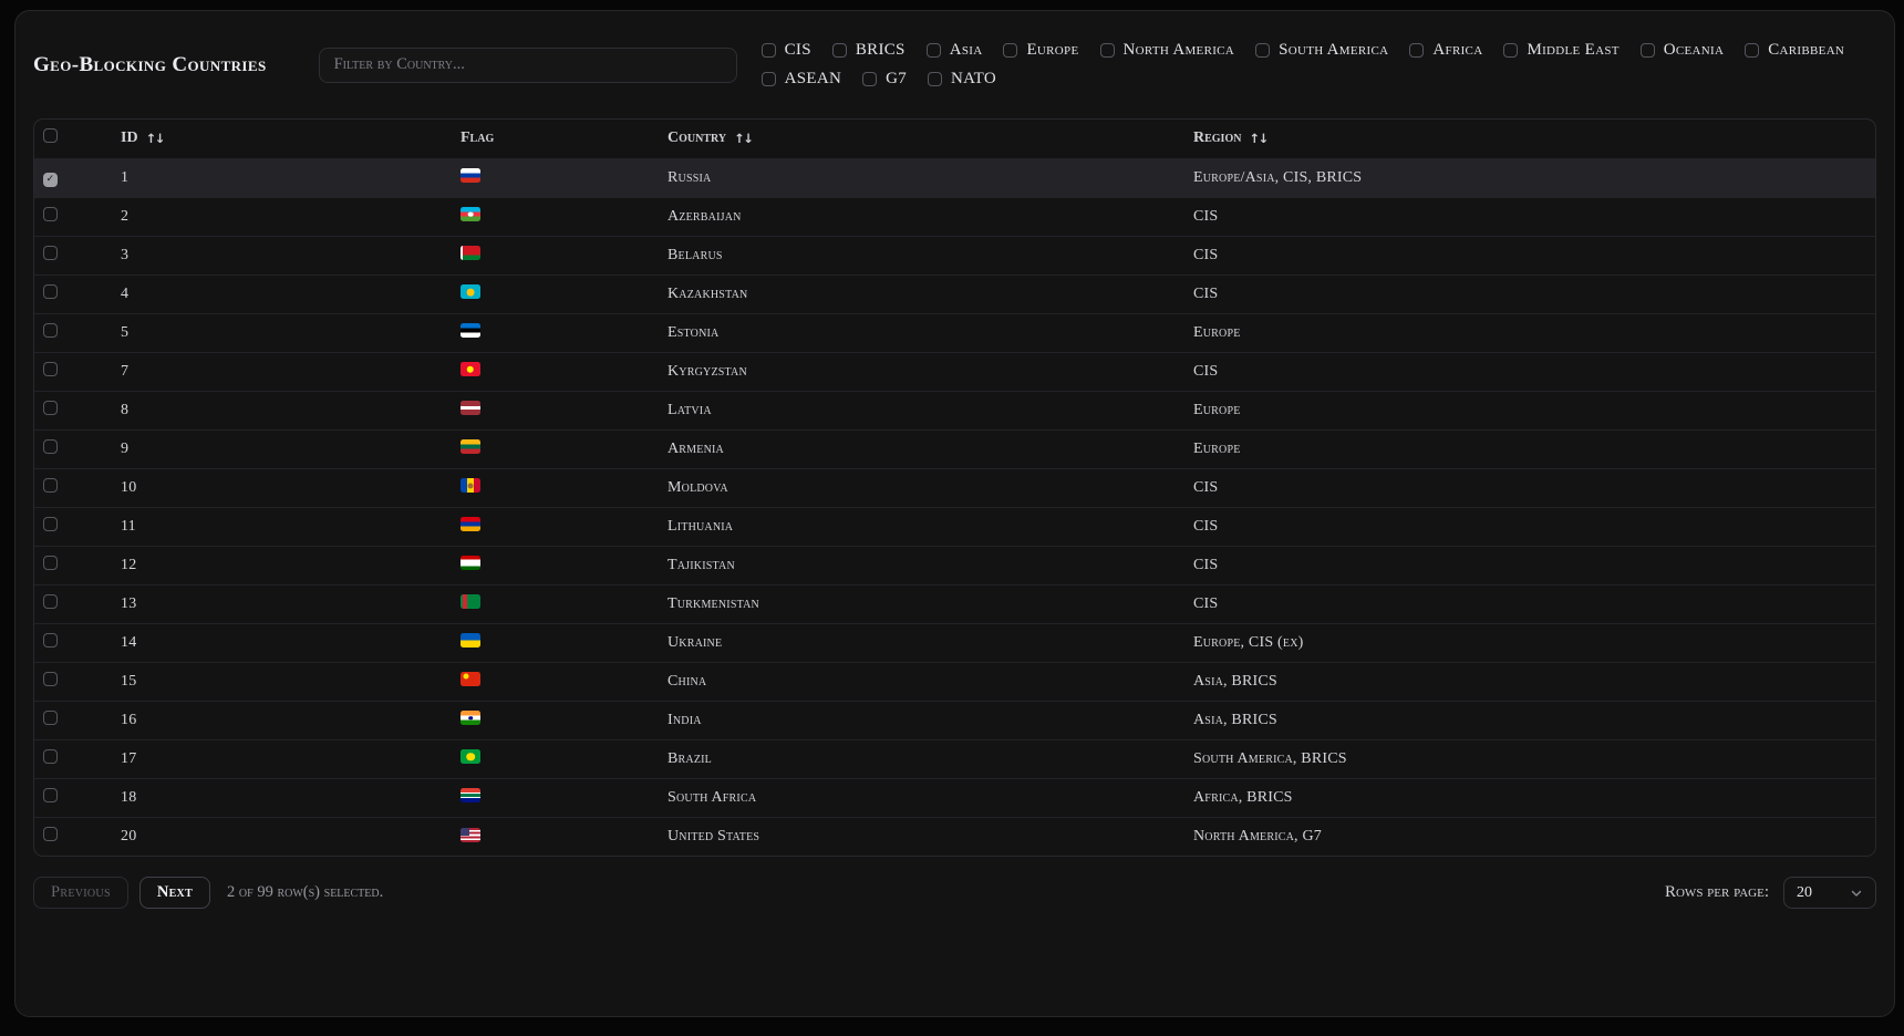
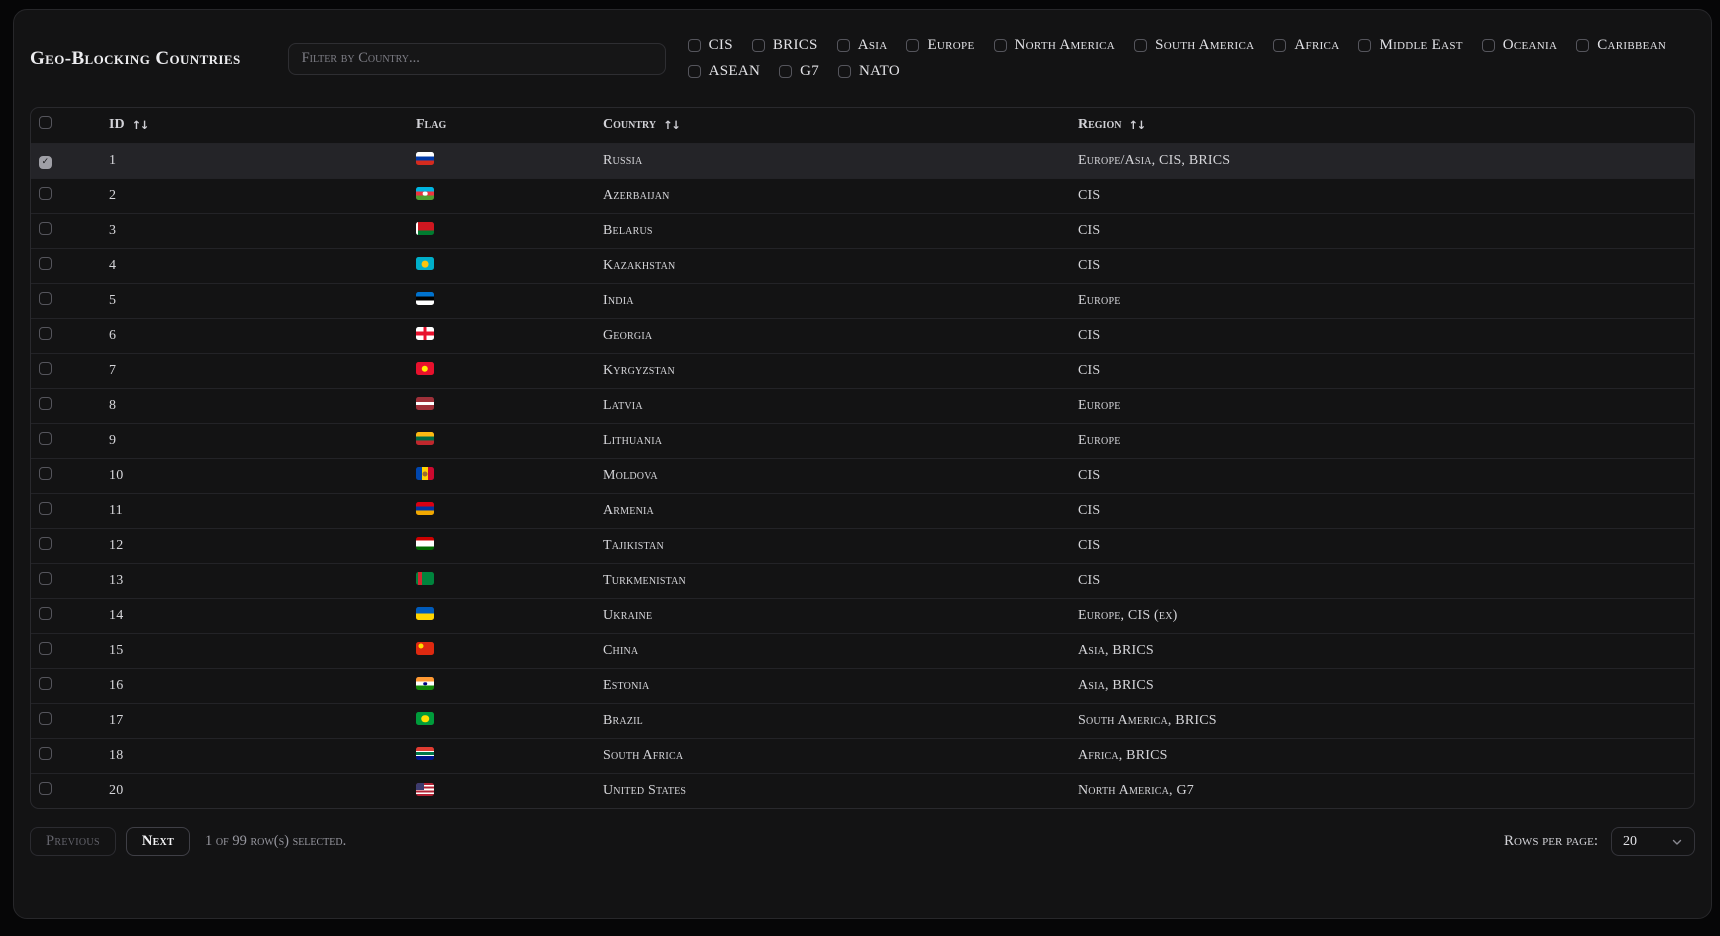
  Geo-Blocking Countries
  Filter by Country...
  CIS
  BRICS
  Asia
  Europe
  North America
  South America
  Africa
  Middle East
  Oceania
  Caribbean
  ASEAN
  G7
  NATO
  	ID ↑↓	Flag	Country ↑↓	Region ↑↓
  ✓	1		Russia	Europe/Asia, CIS, BRICS
  	2		Azerbaijan	CIS
  	3		Belarus	CIS
  	4		Kazakhstan	CIS
- 	5		Estonia	Europe
+ 	5		India	Europe
+ 	6		Georgia	CIS
  	7		Kyrgyzstan	CIS
  	8		Latvia	Europe
- 	9		Armenia	Europe
+ 	9		Lithuania	Europe
  	10		Moldova	CIS
- 	11		Lithuania	CIS
+ 	11		Armenia	CIS
  	12		Tajikistan	CIS
  	13		Turkmenistan	CIS
  	14		Ukraine	Europe, CIS (ex)
  	15		China	Asia, BRICS
- 	16		India	Asia, BRICS
+ 	16		Estonia	Asia, BRICS
  	17		Brazil	South America, BRICS
  	18		South Africa	Africa, BRICS
  	20		United States	North America, G7
  Previous
  Next
- 2 of 99 row(s) selected.
+ 1 of 99 row(s) selected.
  Rows per page:
  20
